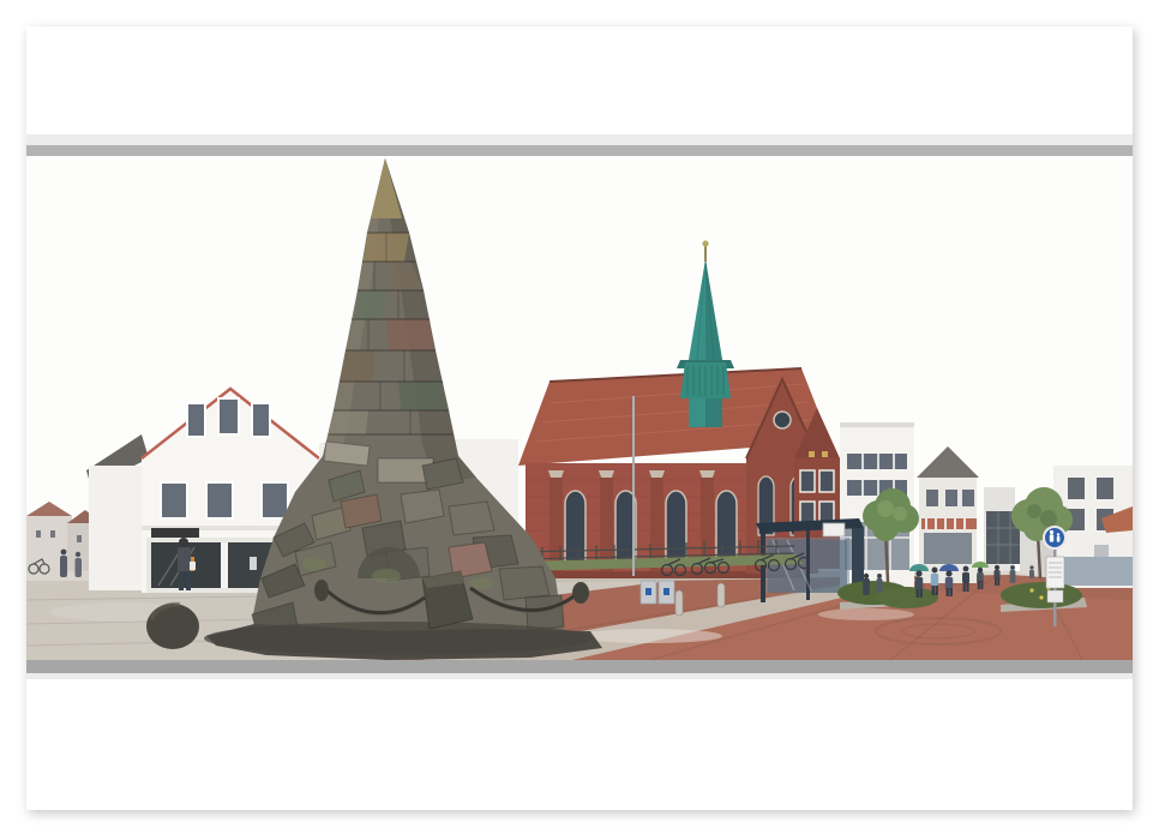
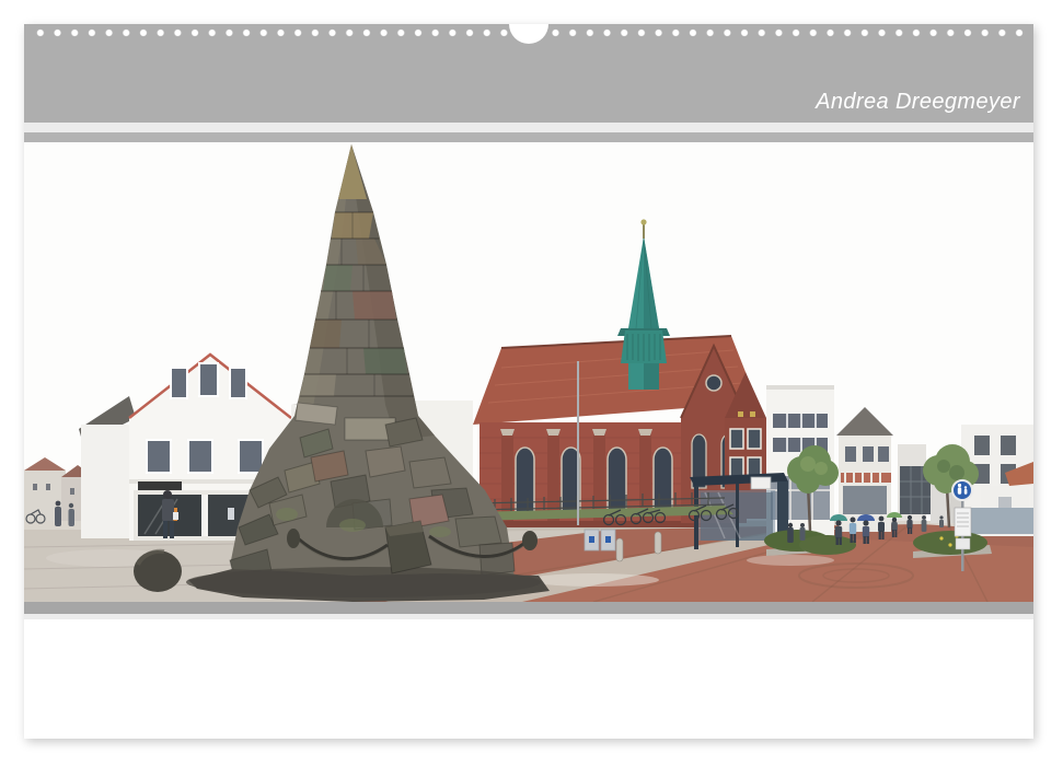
+ Andrea Dreegmeyer
